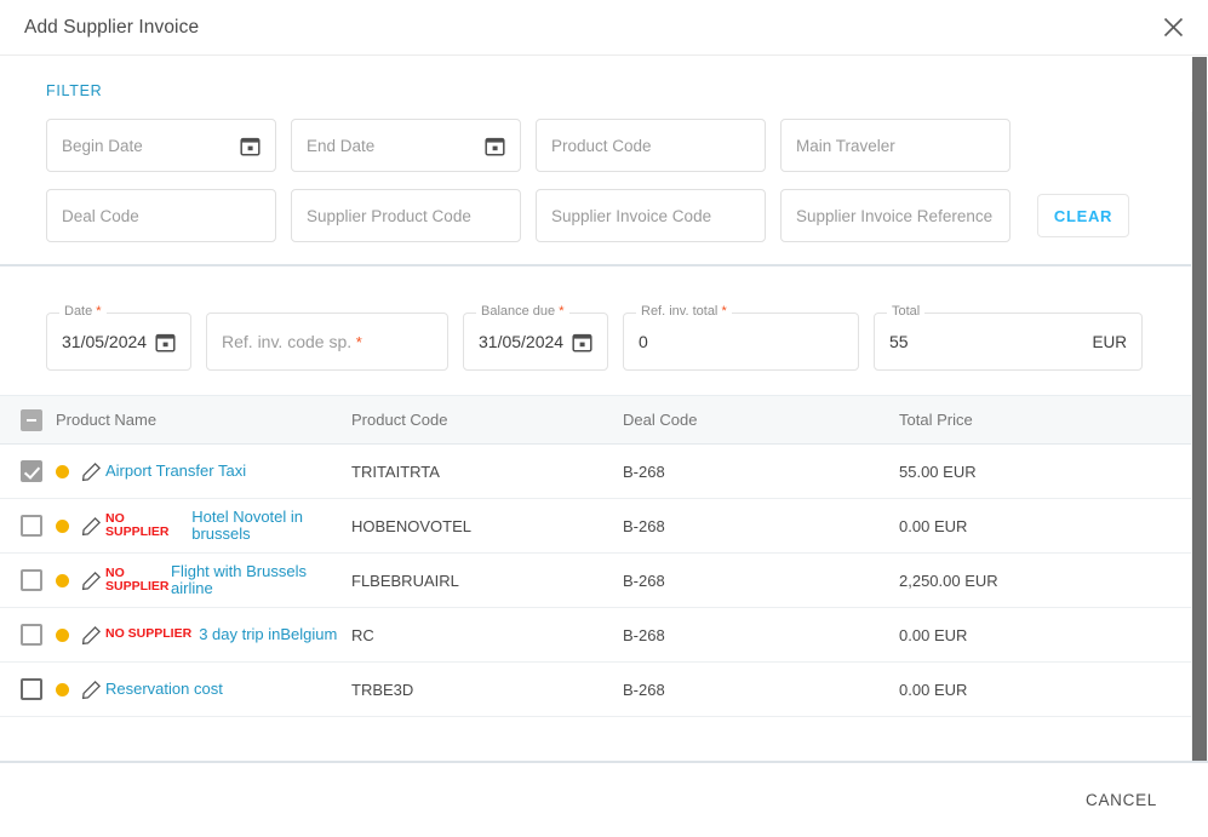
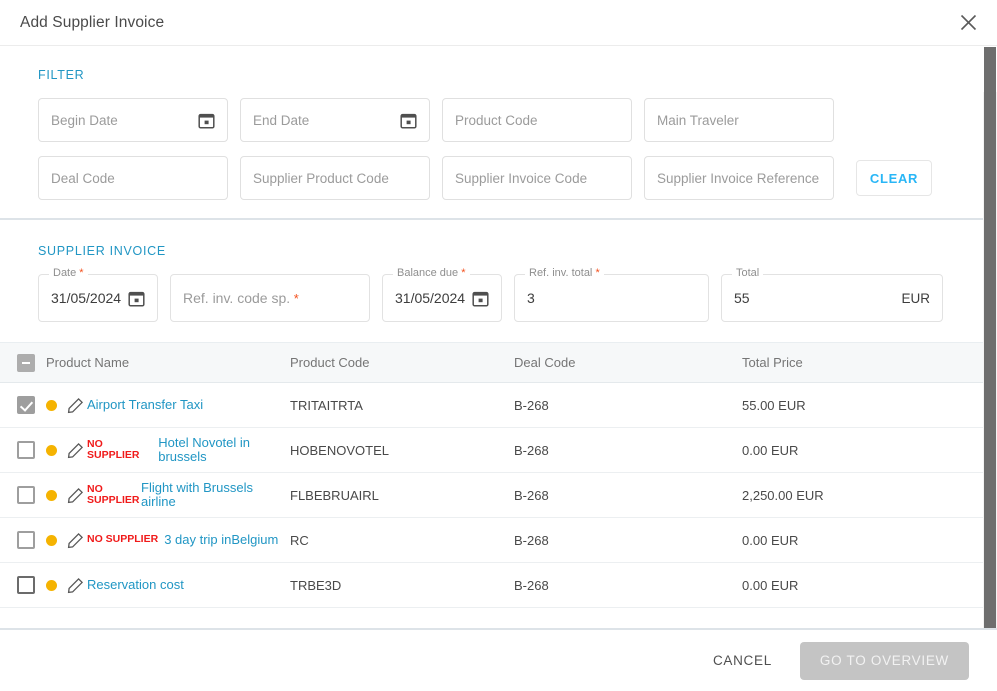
  Add Supplier Invoice
  FILTER
  Begin Date
  End Date
  Product Code
  Main Traveler
  Deal Code
  Supplier Product Code
  Supplier Invoice Code
  Supplier Invoice Reference
  CLEAR
+ SUPPLIER INVOICE
  Date *
  31/05/2024
  Ref. inv. code sp. *
  Balance due *
  31/05/2024
  Ref. inv. total *
- 0
+ 3
  Total
  55
  EUR
  Product Name
  Product Code
  Deal Code
  Total Price
  Airport Transfer Taxi
  TRITAITRTA
  B-268
  55.00 EUR
  NO SUPPLIER
  Hotel Novotel in brussels
  HOBENOVOTEL
  B-268
  0.00 EUR
  NO SUPPLIER
  Flight with Brussels airline
  FLBEBRUAIRL
  B-268
  2,250.00 EUR
  NO SUPPLIER
  3 day trip inBelgium
  RC
  B-268
  0.00 EUR
  Reservation cost
  TRBE3D
  B-268
  0.00 EUR
  CANCEL
+ GO TO OVERVIEW
